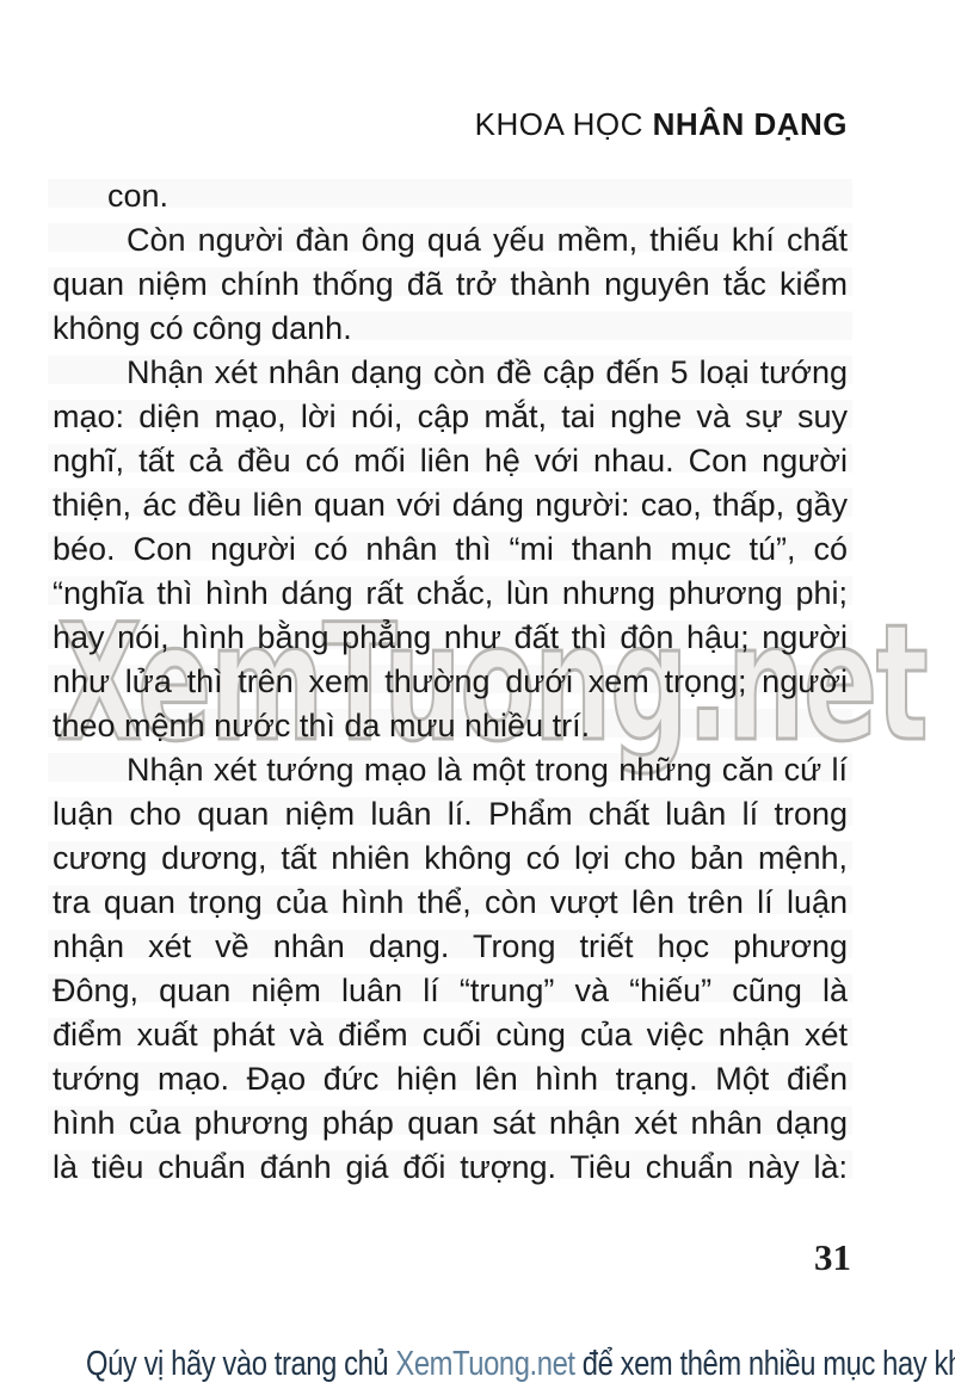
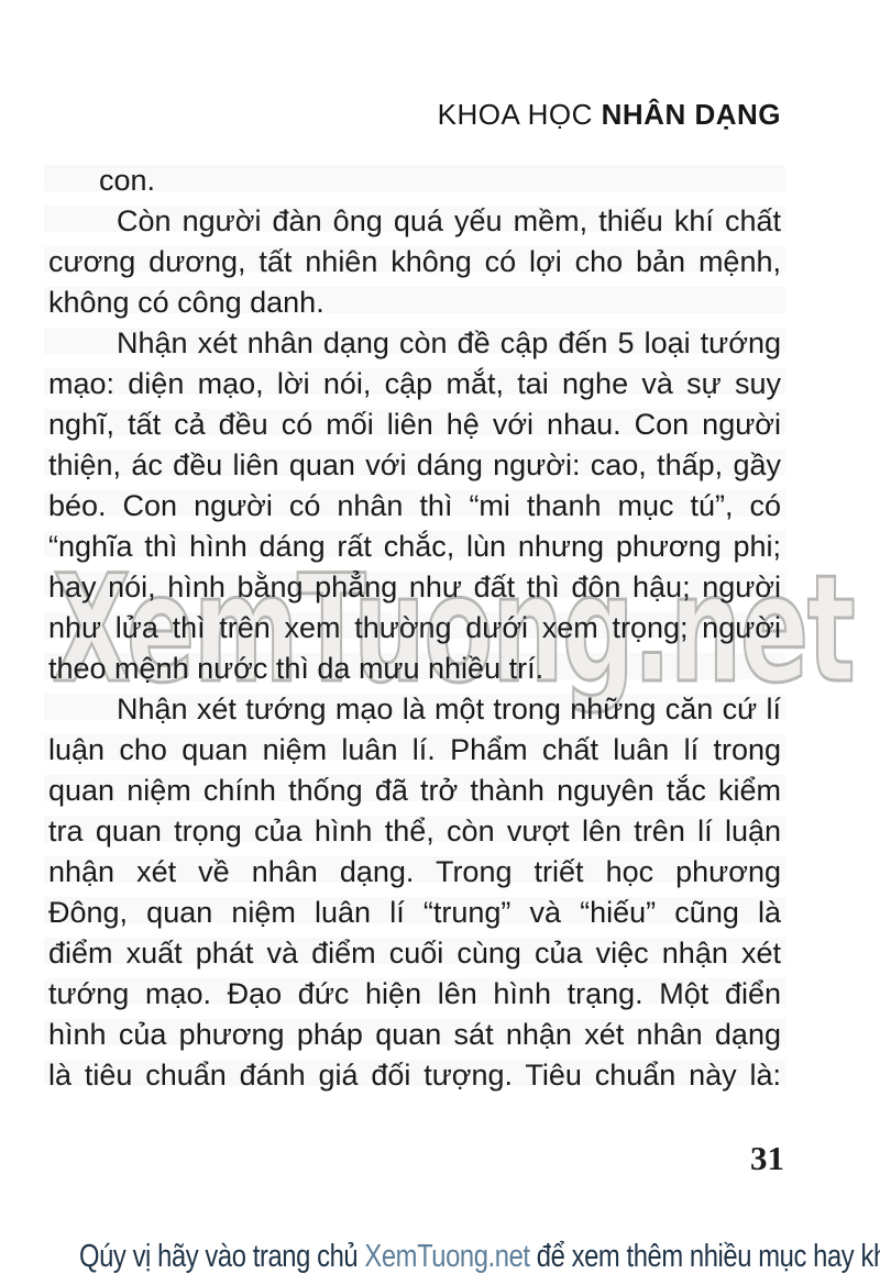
  KHOA HỌC NHÂN DẠNG
  XemTuong.net
  con.
  Còn người đàn ông quá yếu mềm, thiếu khí chất
- quan niệm chính thống đã trở thành nguyên tắc kiểm
+ cương dương, tất nhiên không có lợi cho bản mệnh,
  không có công danh.
  Nhận xét nhân dạng còn đề cập đến 5 loại tướng
  mạo: diện mạo, lời nói, cập mắt, tai nghe và sự suy
  nghĩ, tất cả đều có mối liên hệ với nhau. Con người
  thiện, ác đều liên quan với dáng người: cao, thấp, gầy
  béo. Con người có nhân thì “mi thanh mục tú”, có
  “nghĩa thì hình dáng rất chắc, lùn nhưng phương phi;
  hay nói, hình bằng phẳng như đất thì đôn hậu; người
  như lửa thì trên xem thường dưới xem trọng; người
  theo mệnh nước thì da mưu nhiều trí.
  Nhận xét tướng mạo là một trong những căn cứ lí
  luận cho quan niệm luân lí. Phẩm chất luân lí trong
- cương dương, tất nhiên không có lợi cho bản mệnh,
+ quan niệm chính thống đã trở thành nguyên tắc kiểm
  tra quan trọng của hình thể, còn vượt lên trên lí luận
  nhận xét về nhân dạng. Trong triết học phương
  Đông, quan niệm luân lí “trung” và “hiếu” cũng là
  điểm xuất phát và điểm cuối cùng của việc nhận xét
  tướng mạo. Đạo đức hiện lên hình trạng. Một điển
  hình của phương pháp quan sát nhận xét nhân dạng
  là tiêu chuẩn đánh giá đối tượng. Tiêu chuẩn này là:
  31
  Qúy vị hãy vào trang chủ XemTuong.net để xem thêm nhiều mục hay k
